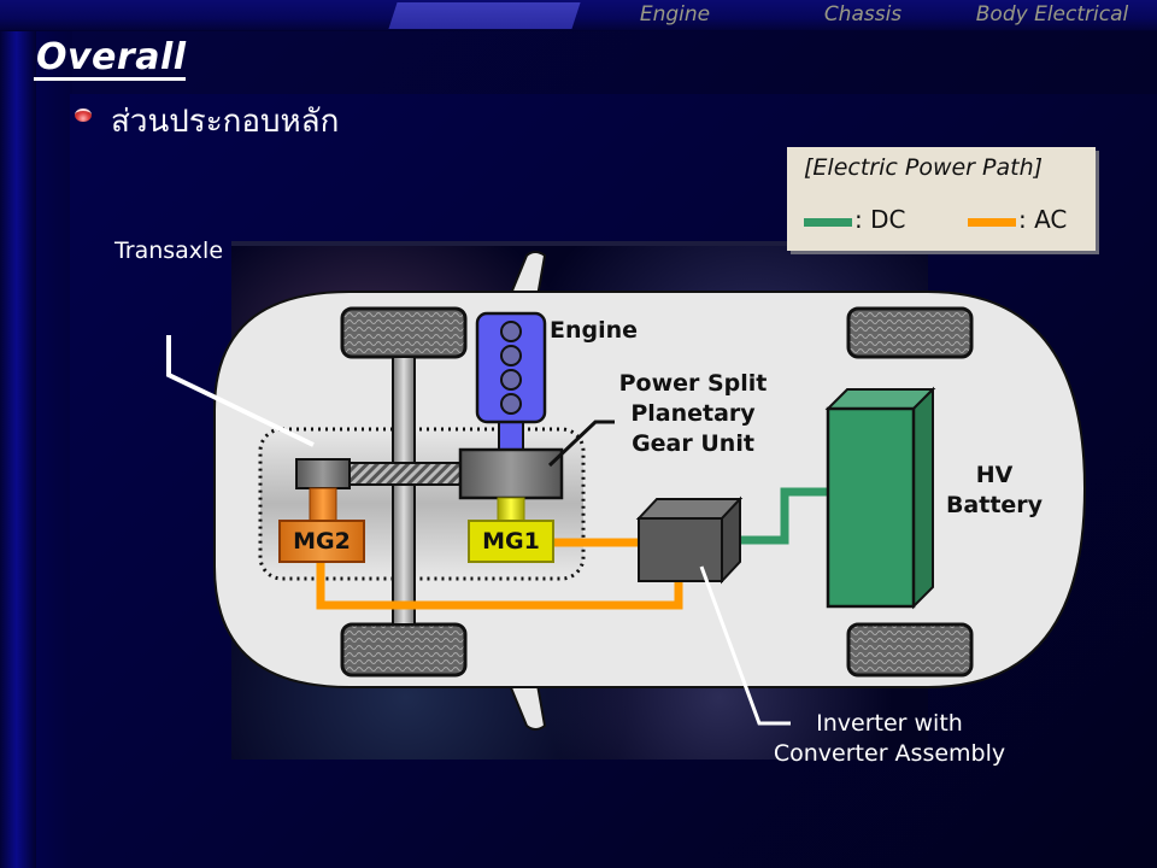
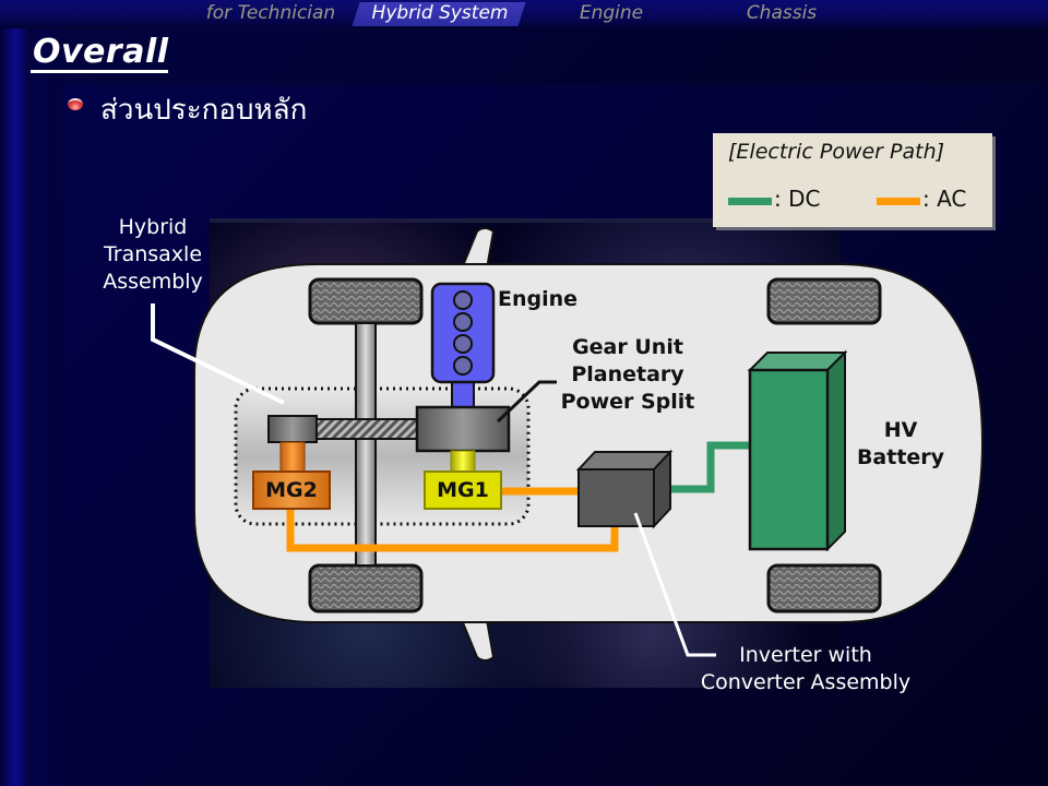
+ for Technician
+ Hybrid System
  Engine
  Chassis
- Body Electrical
  Overall
  ส่วนประกอบหลัก
  [Electric Power Path]
  : DC
  : AC
  Engine
- Power Split
+ Gear Unit
  Planetary
- Gear Unit
+ Power Split
  HV
  Battery
  MG2
  MG1
+ Hybrid
  Transaxle
+ Assembly
  Inverter with
  Converter Assembly
